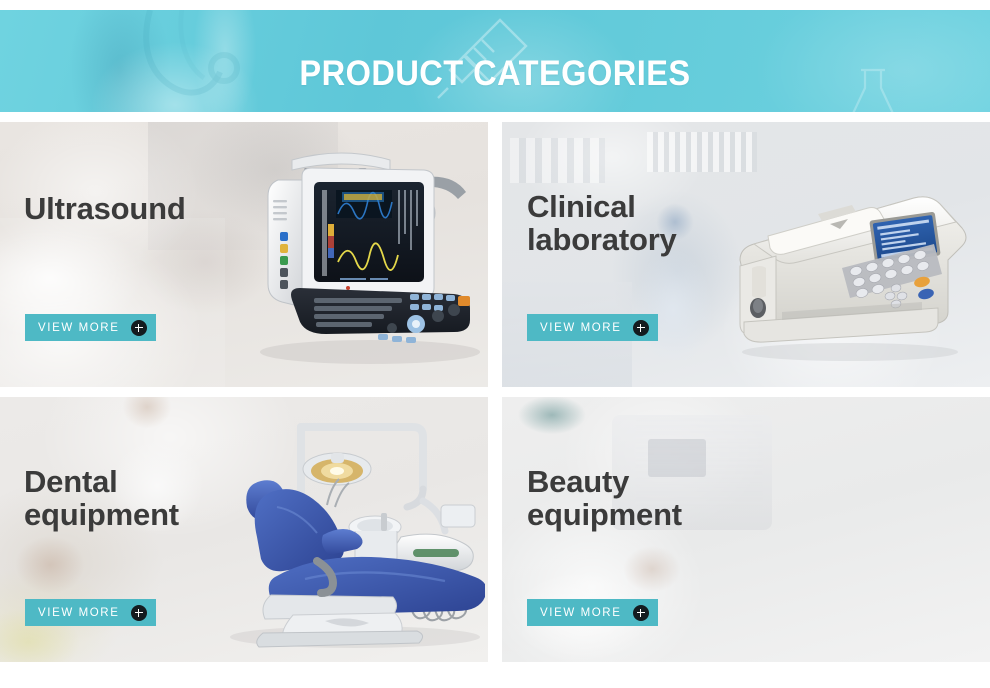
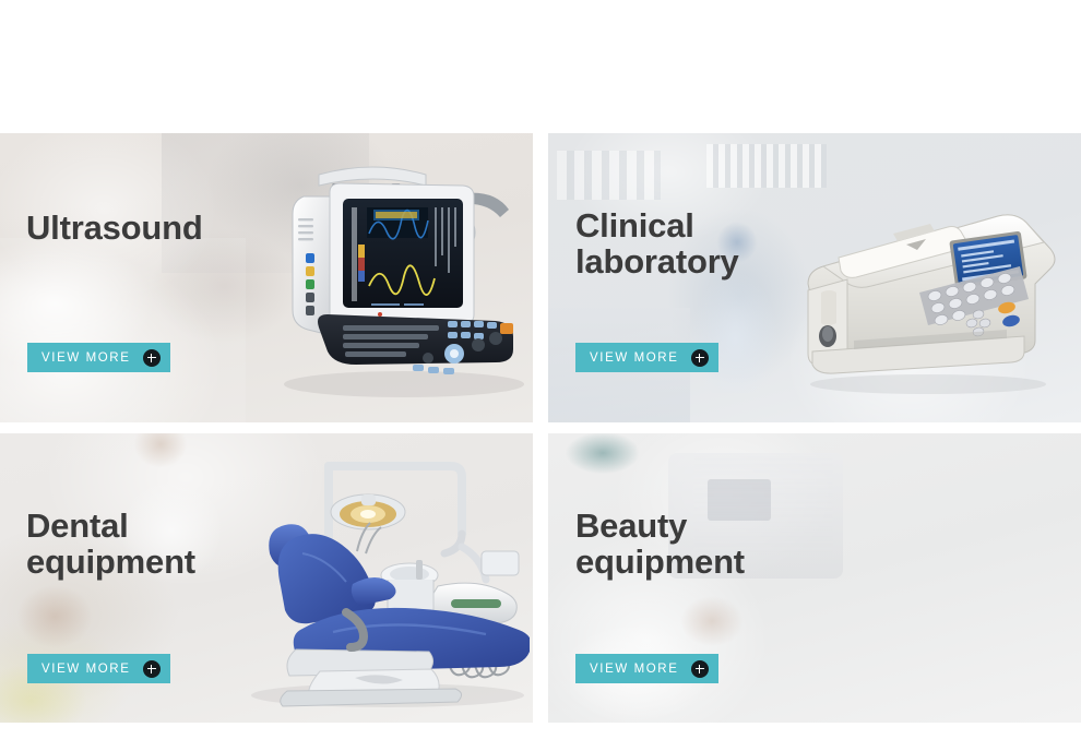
- PRODUCT CATEGORIES
  Ultrasound
  VIEW MORE
  Clinical
  laboratory
  VIEW MORE
  Dental
  equipment
  VIEW MORE
  Beauty
  equipment
  VIEW MORE
